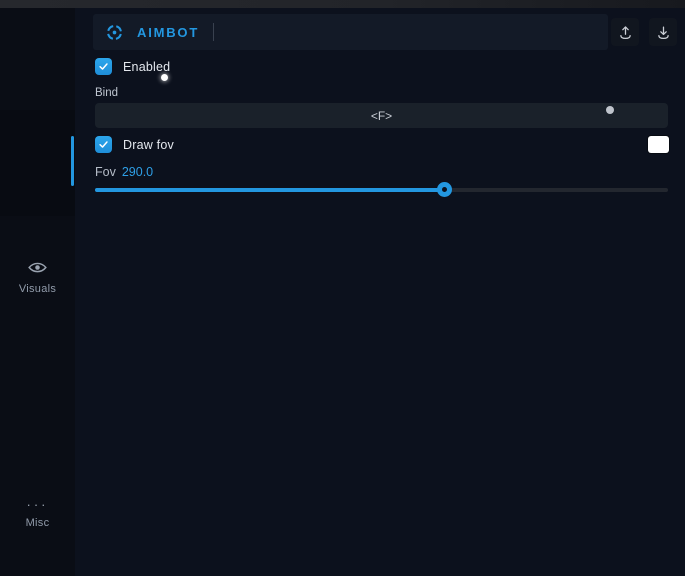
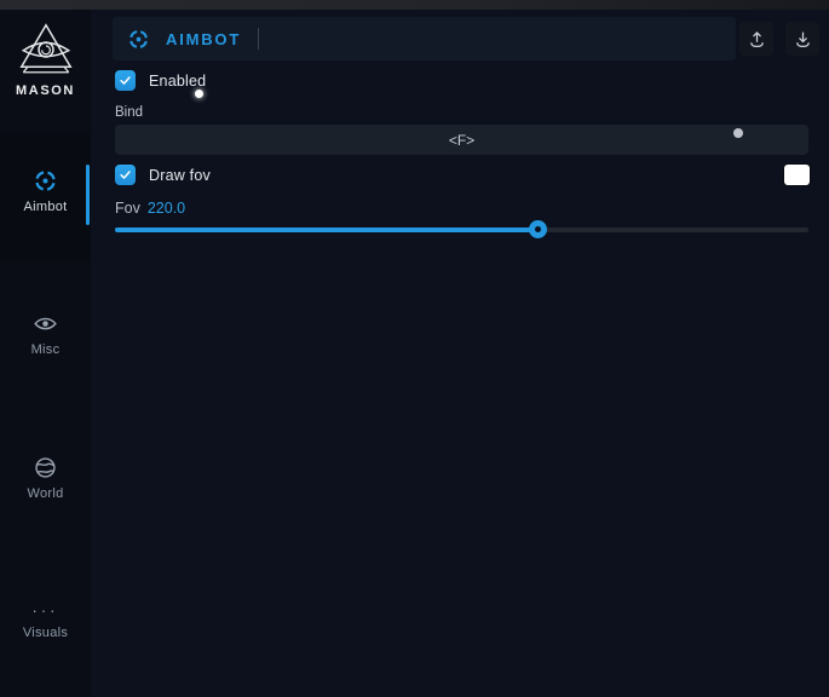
+ MASON
+ Aimbot
- Visuals
+ Misc
+ World
  ···
- Misc
+ Visuals
  AIMBOT
  Enabled
  Bind
  <F>
  Draw fov
  Fov
- 290.0
+ 220.0
